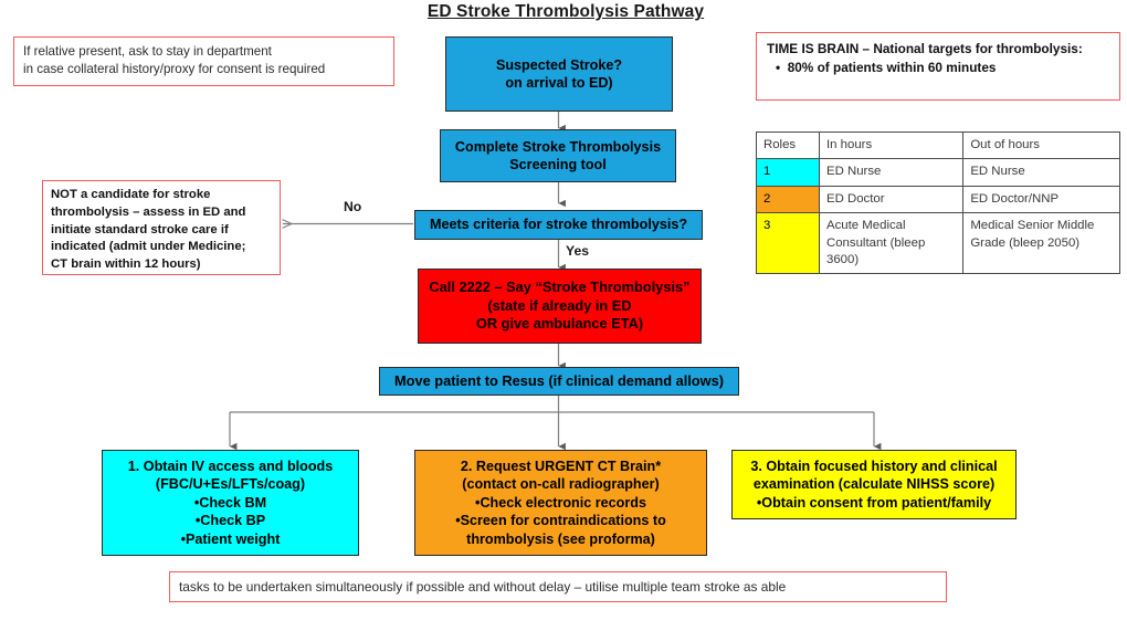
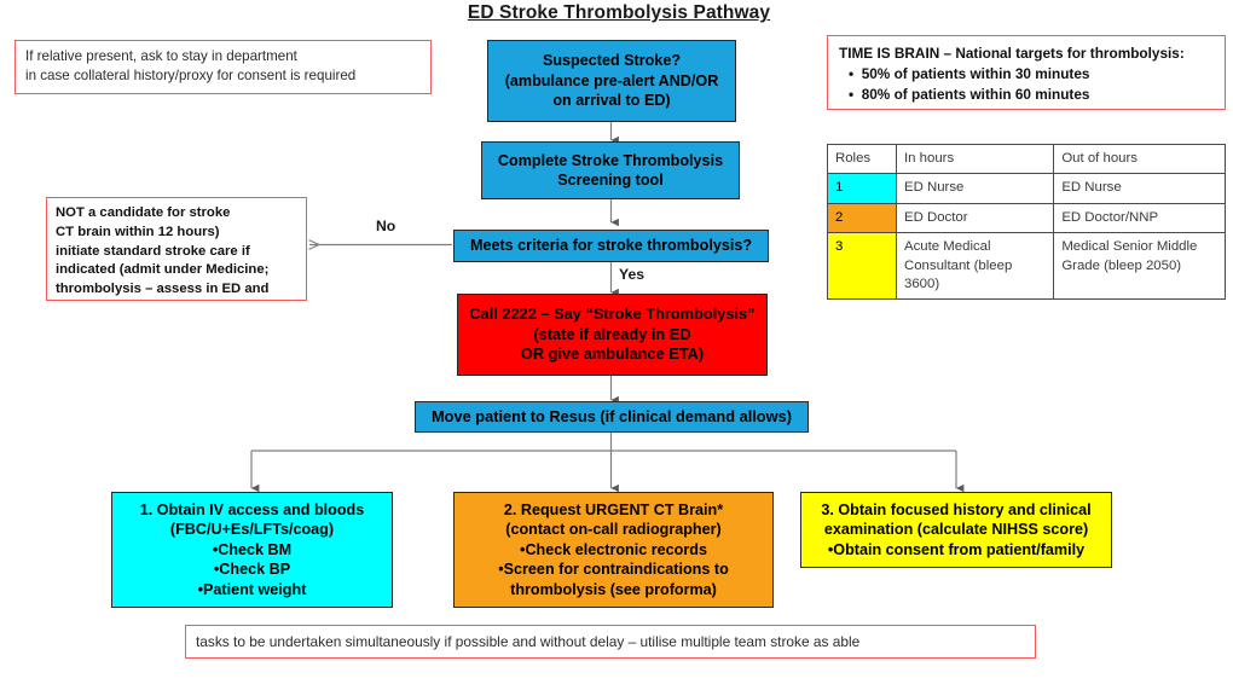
  ED Stroke Thrombolysis Pathway
  No
  Yes
  If relative present, ask to stay in department
  in case collateral history/proxy for consent is required
  TIME IS BRAIN – National targets for thrombolysis:
+ • 50% of patients within 30 minutes
  • 80% of patients within 60 minutes
  Roles	In hours	Out of hours
  1	ED Nurse	ED Nurse
  2	ED Doctor	ED Doctor/NNP
  3	Acute Medical Consultant (bleep 3600)	Medical Senior Middle Grade (bleep 2050)
  NOT a candidate for stroke
- thrombolysis – assess in ED and
+ CT brain within 12 hours)
  initiate standard stroke care if
  indicated (admit under Medicine;
- CT brain within 12 hours)
+ thrombolysis – assess in ED and
  Suspected Stroke?
+ (ambulance pre-alert AND/OR
  on arrival to ED)
  Complete Stroke Thrombolysis
  Screening tool
  Meets criteria for stroke thrombolysis?
  Call 2222 – Say “Stroke Thrombolysis”
  (state if already in ED
  OR give ambulance ETA)
  Move patient to Resus (if clinical demand allows)
  1. Obtain IV access and bloods
  (FBC/U+Es/LFTs/coag)
  •Check BM
  •Check BP
  •Patient weight
  2. Request URGENT CT Brain*
  (contact on-call radiographer)
  •Check electronic records
  •Screen for contraindications to
  thrombolysis (see proforma)
  3. Obtain focused history and clinical
  examination (calculate NIHSS score)
  •Obtain consent from patient/family
  tasks to be undertaken simultaneously if possible and without delay – utilise multiple team stroke as able
